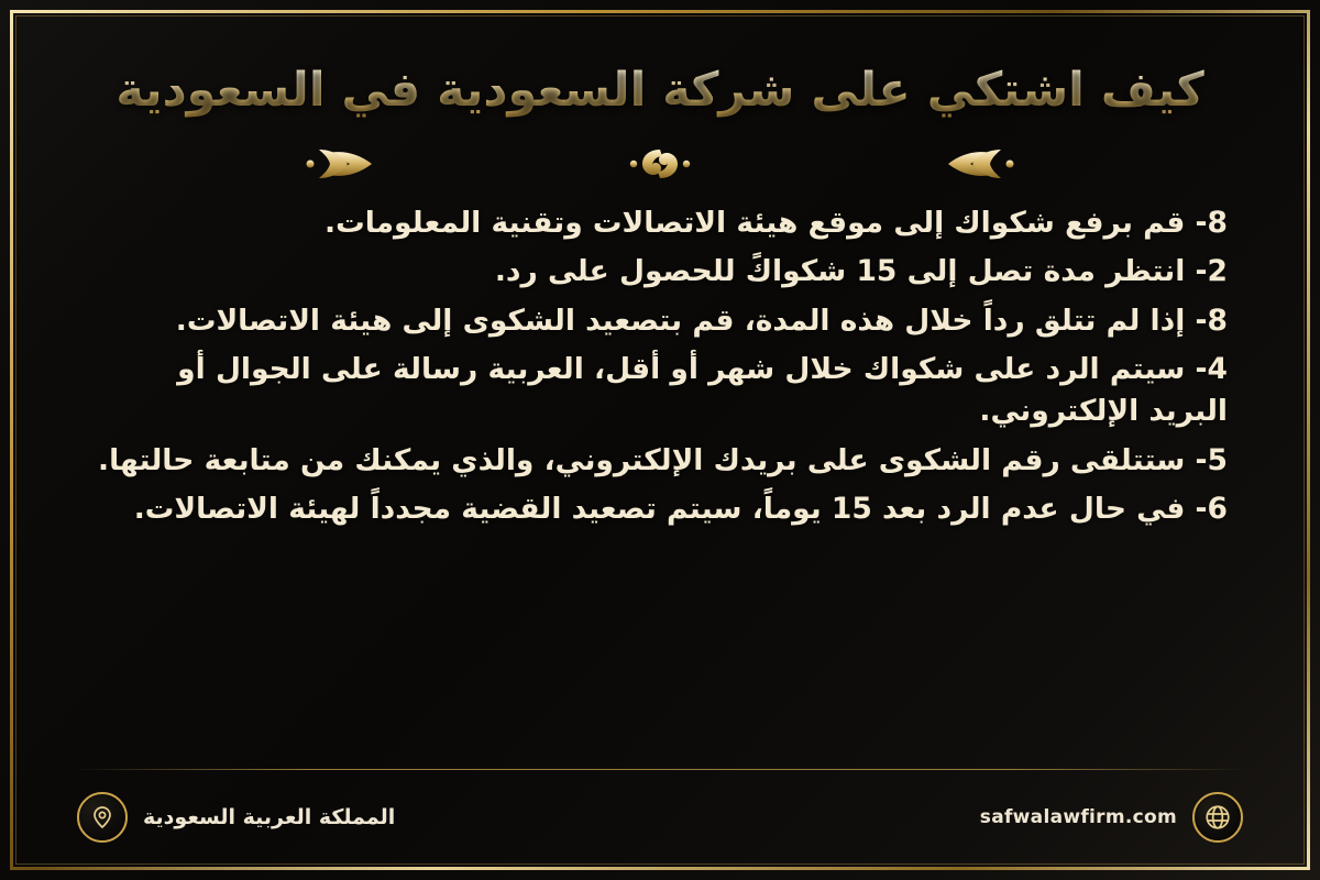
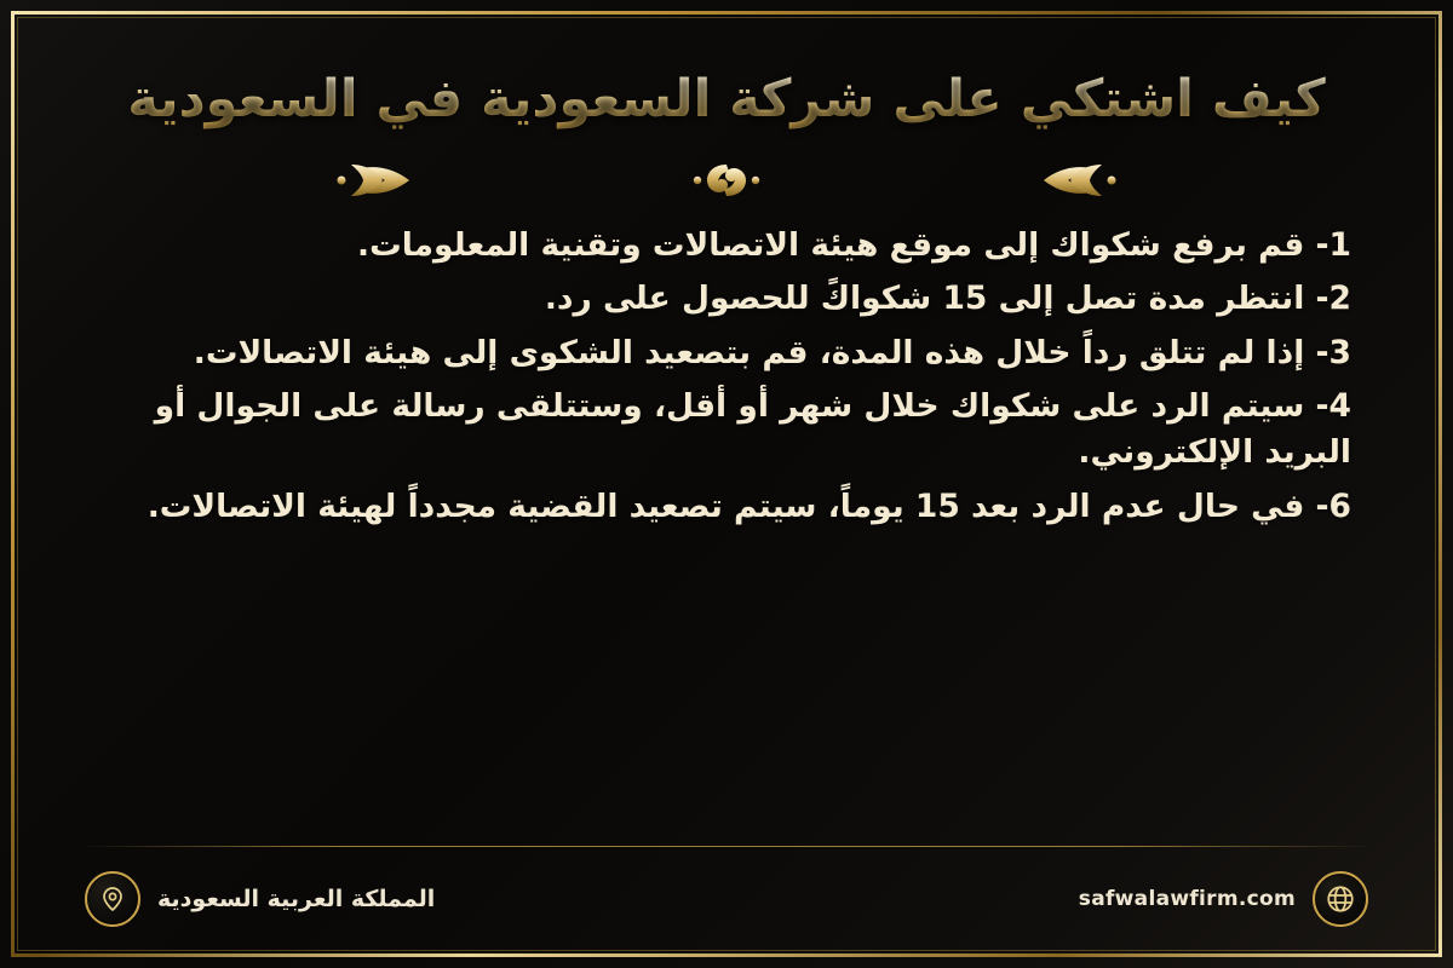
  كيف اشتكي على شركة السعودية في السعودية
- 8- قم برفع شكواك إلى موقع هيئة الاتصالات وتقنية المعلومات.
+ 1- قم برفع شكواك إلى موقع هيئة الاتصالات وتقنية المعلومات.
  2- انتظر مدة تصل إلى 15 شكواكً للحصول على رد.
- 8- إذا لم تتلق رداً خلال هذه المدة، قم بتصعيد الشكوى إلى هيئة الاتصالات.
+ 3- إذا لم تتلق رداً خلال هذه المدة، قم بتصعيد الشكوى إلى هيئة الاتصالات.
- 4- سيتم الرد على شكواك خلال شهر أو أقل، العربية رسالة على الجوال أو البريد الإلكتروني.
+ 4- سيتم الرد على شكواك خلال شهر أو أقل، وستتلقى رسالة على الجوال أو البريد الإلكتروني.
- 5- ستتلقى رقم الشكوى على بريدك الإلكتروني، والذي يمكنك من متابعة حالتها.
  6- في حال عدم الرد بعد 15 يوماً، سيتم تصعيد القضية مجدداً لهيئة الاتصالات.
  safwalawfirm.com
  المملكة العربية السعودية
